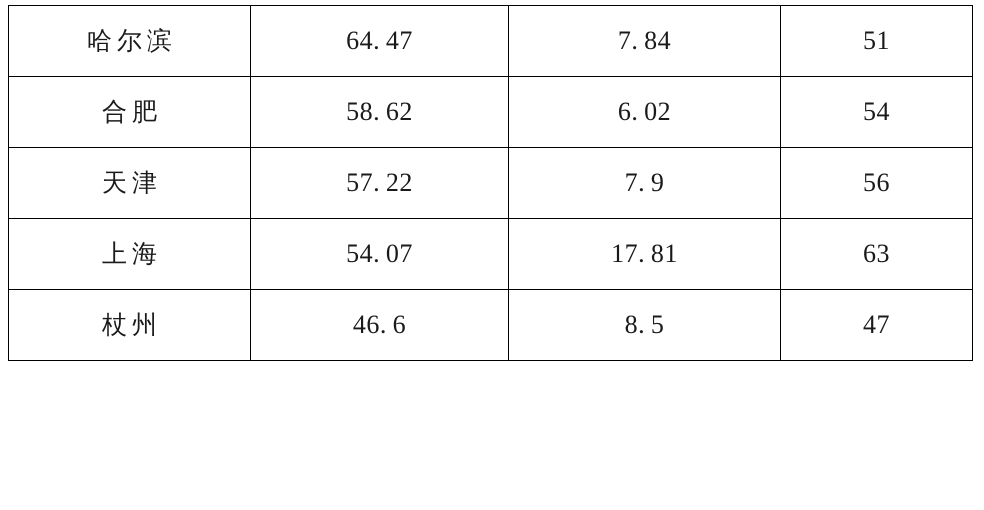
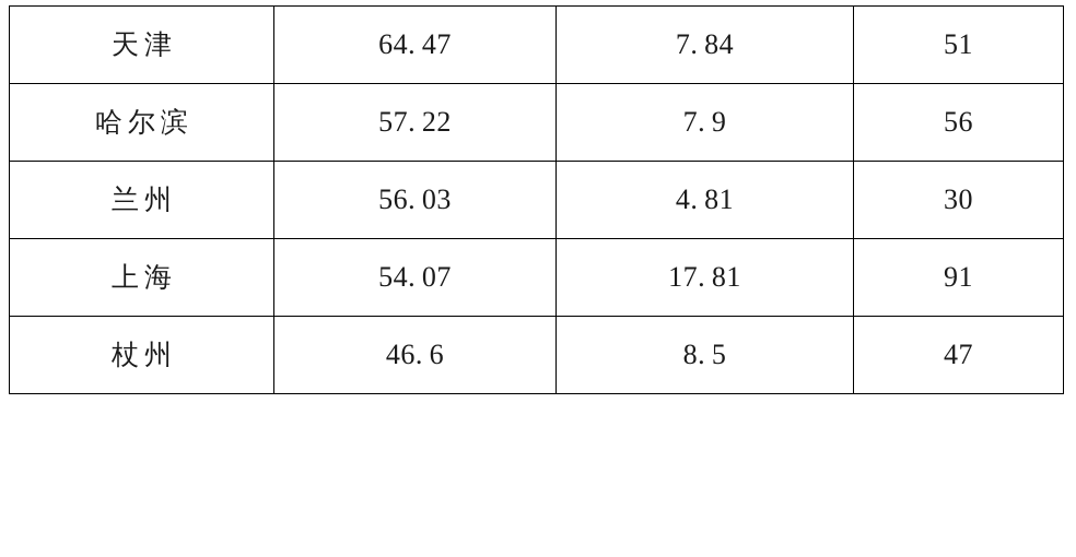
- 哈尔滨	64. 47	7. 84	51
+ 天津	64. 47	7. 84	51
- 合肥	58. 62	6. 02	54
- 天津	57. 22	7. 9	56
+ 哈尔滨	57. 22	7. 9	56
+ 兰州	56. 03	4. 81	30
- 上海	54. 07	17. 81	63
+ 上海	54. 07	17. 81	91
  杖州	46. 6	8. 5	47
